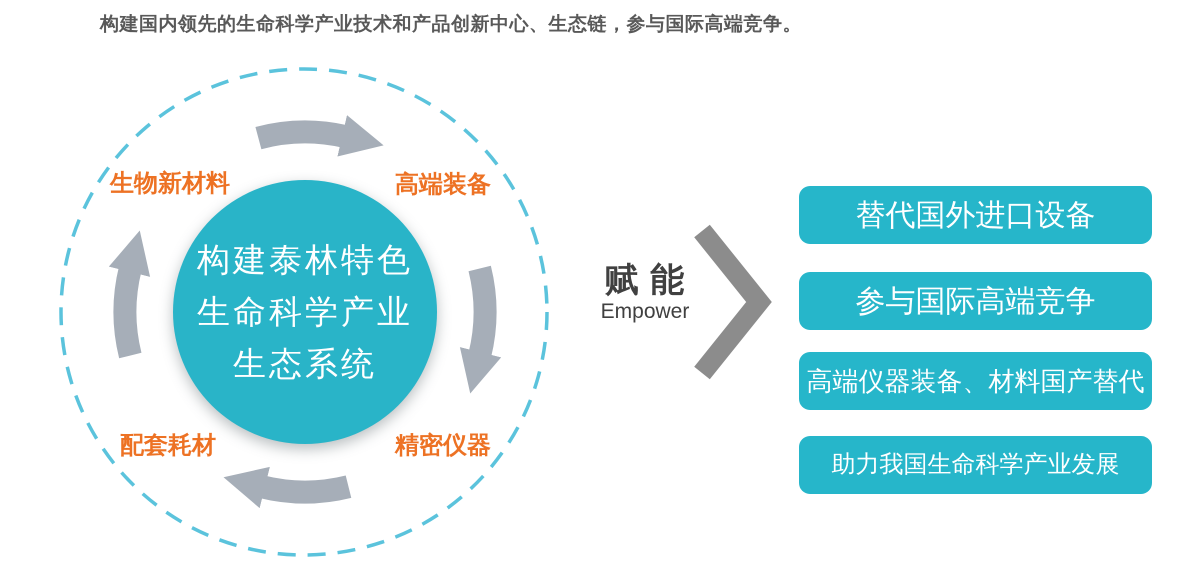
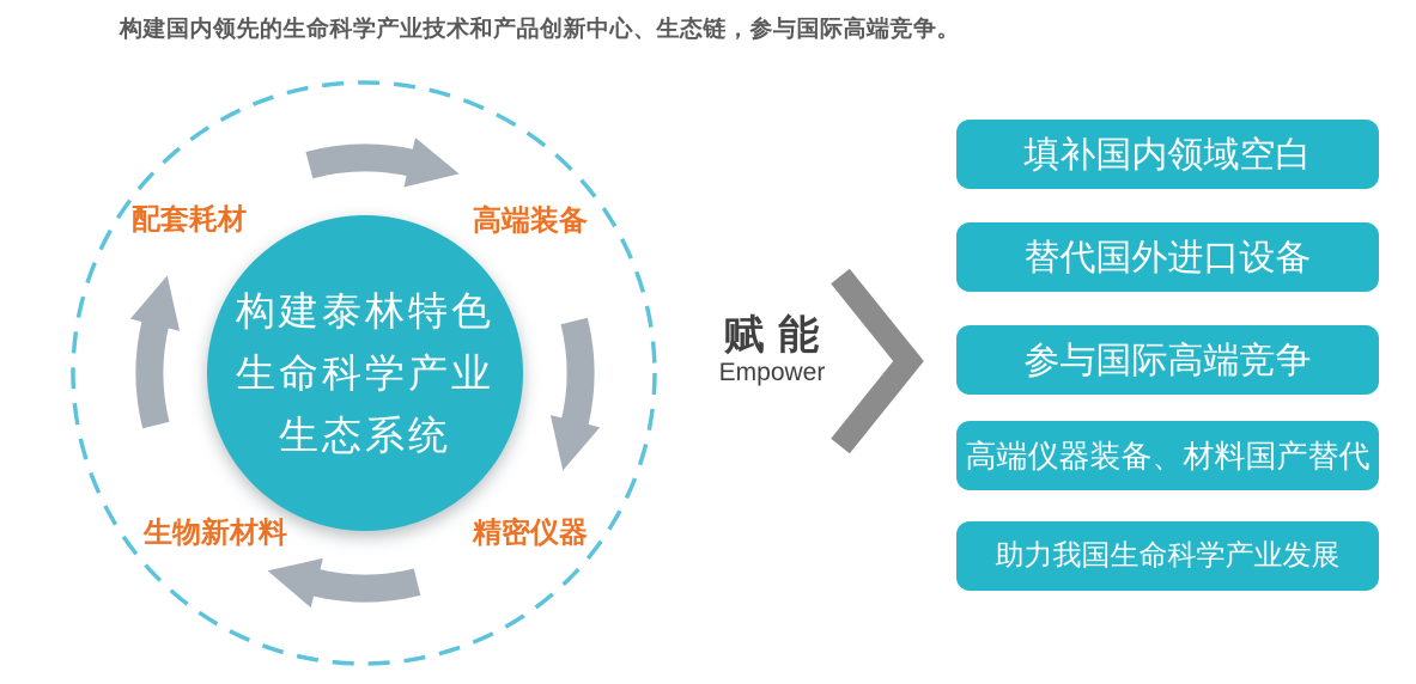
  构建国内领先的生命科学产业技术和产品创新中心、生态链，参与国际高端竞争。
  构建泰林特色
  生命科学产业
  生态系统
- 生物新材料
+ 配套耗材
  高端装备
- 配套耗材
+ 生物新材料
  精密仪器
  赋 能
  Empower
+ 填补国内领域空白
  替代国外进口设备
  参与国际高端竞争
  高端仪器装备、材料国产替代
  助力我国生命科学产业发展
